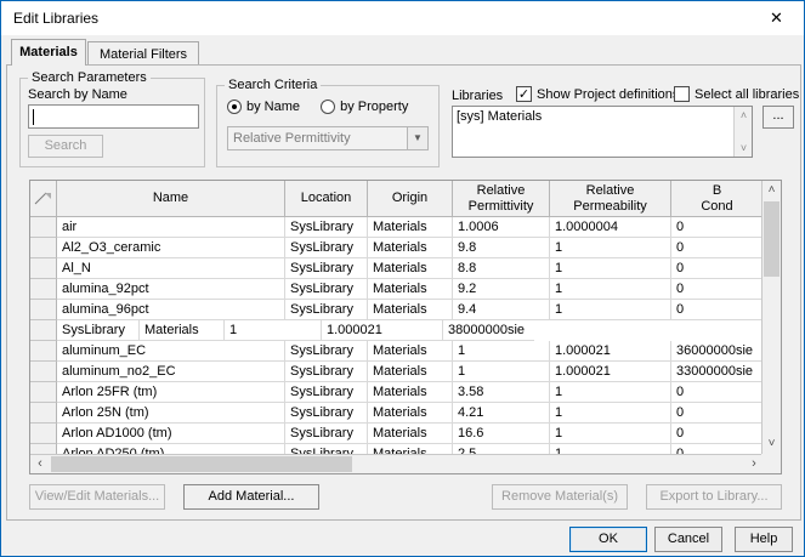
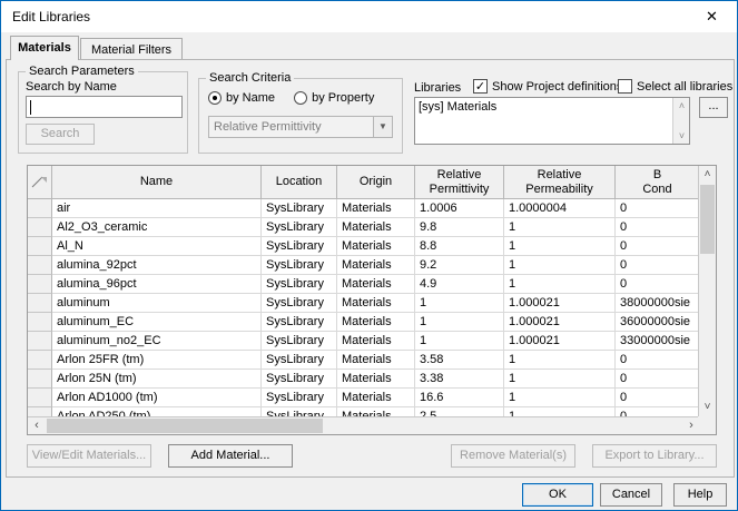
  Edit Libraries
  ✕
  Materials
  Material Filters
  Search Parameters
  Search by Name
  Search
  Search Criteria
  by Name
  by Property
  Relative Permittivity
  ▼
  Libraries
  ✓
  Show Project definition
  Select all libraries
  [sys] Materials
  ˄
  ˅
  ...
  Name
  Location
  Origin
  Relative
  Permittivity
  Relative
  Permeability
  B
  Cond
  air
  SysLibrary
  Materials
  1.0006
  1.0000004
  0
  Al2_O3_ceramic
  SysLibrary
  Materials
  9.8
  1
  0
  Al_N
  SysLibrary
  Materials
  8.8
  1
  0
  alumina_92pct
  SysLibrary
  Materials
  9.2
  1
  0
  alumina_96pct
  SysLibrary
  Materials
- 9.4
+ 4.9
  1
  0
+ aluminum
  SysLibrary
  Materials
  1
  1.000021
  38000000sie
  aluminum_EC
  SysLibrary
  Materials
  1
  1.000021
  36000000sie
  aluminum_no2_EC
  SysLibrary
  Materials
  1
  1.000021
  33000000sie
  Arlon 25FR (tm)
  SysLibrary
  Materials
  3.58
  1
  0
  Arlon 25N (tm)
  SysLibrary
  Materials
- 4.21
+ 3.38
  1
  0
  Arlon AD1000 (tm)
  SysLibrary
  Materials
  16.6
  1
  0
  ˄
  ˅
  ‹
  ›
  View/Edit Materials...
  Add Material...
  Remove Material(s)
  Export to Library...
  OK
  Cancel
  Help
